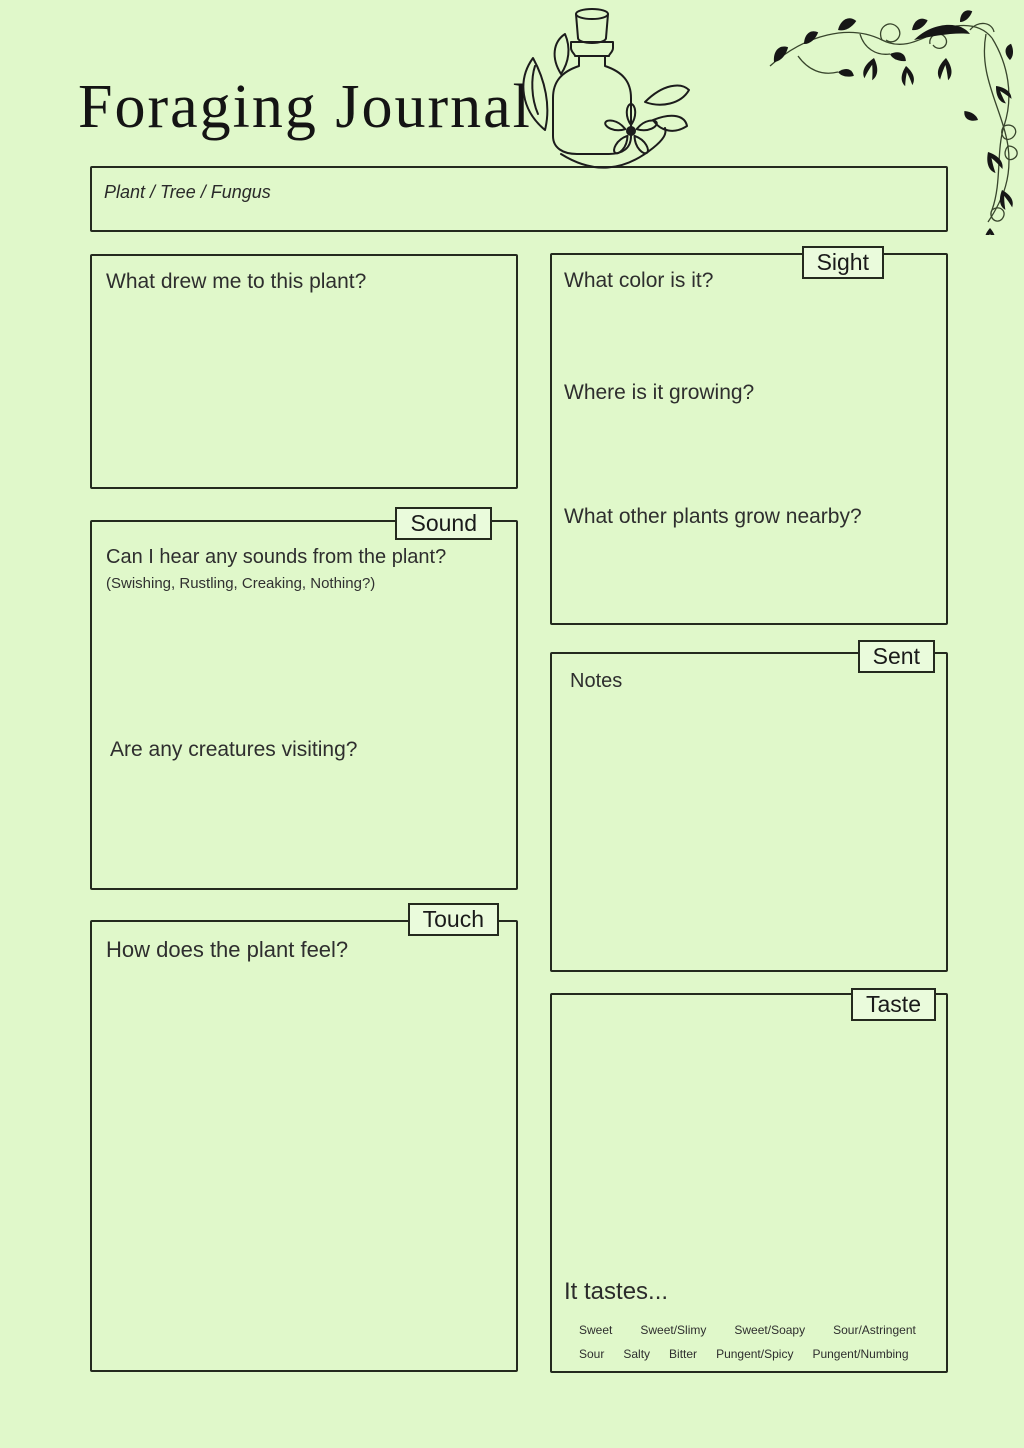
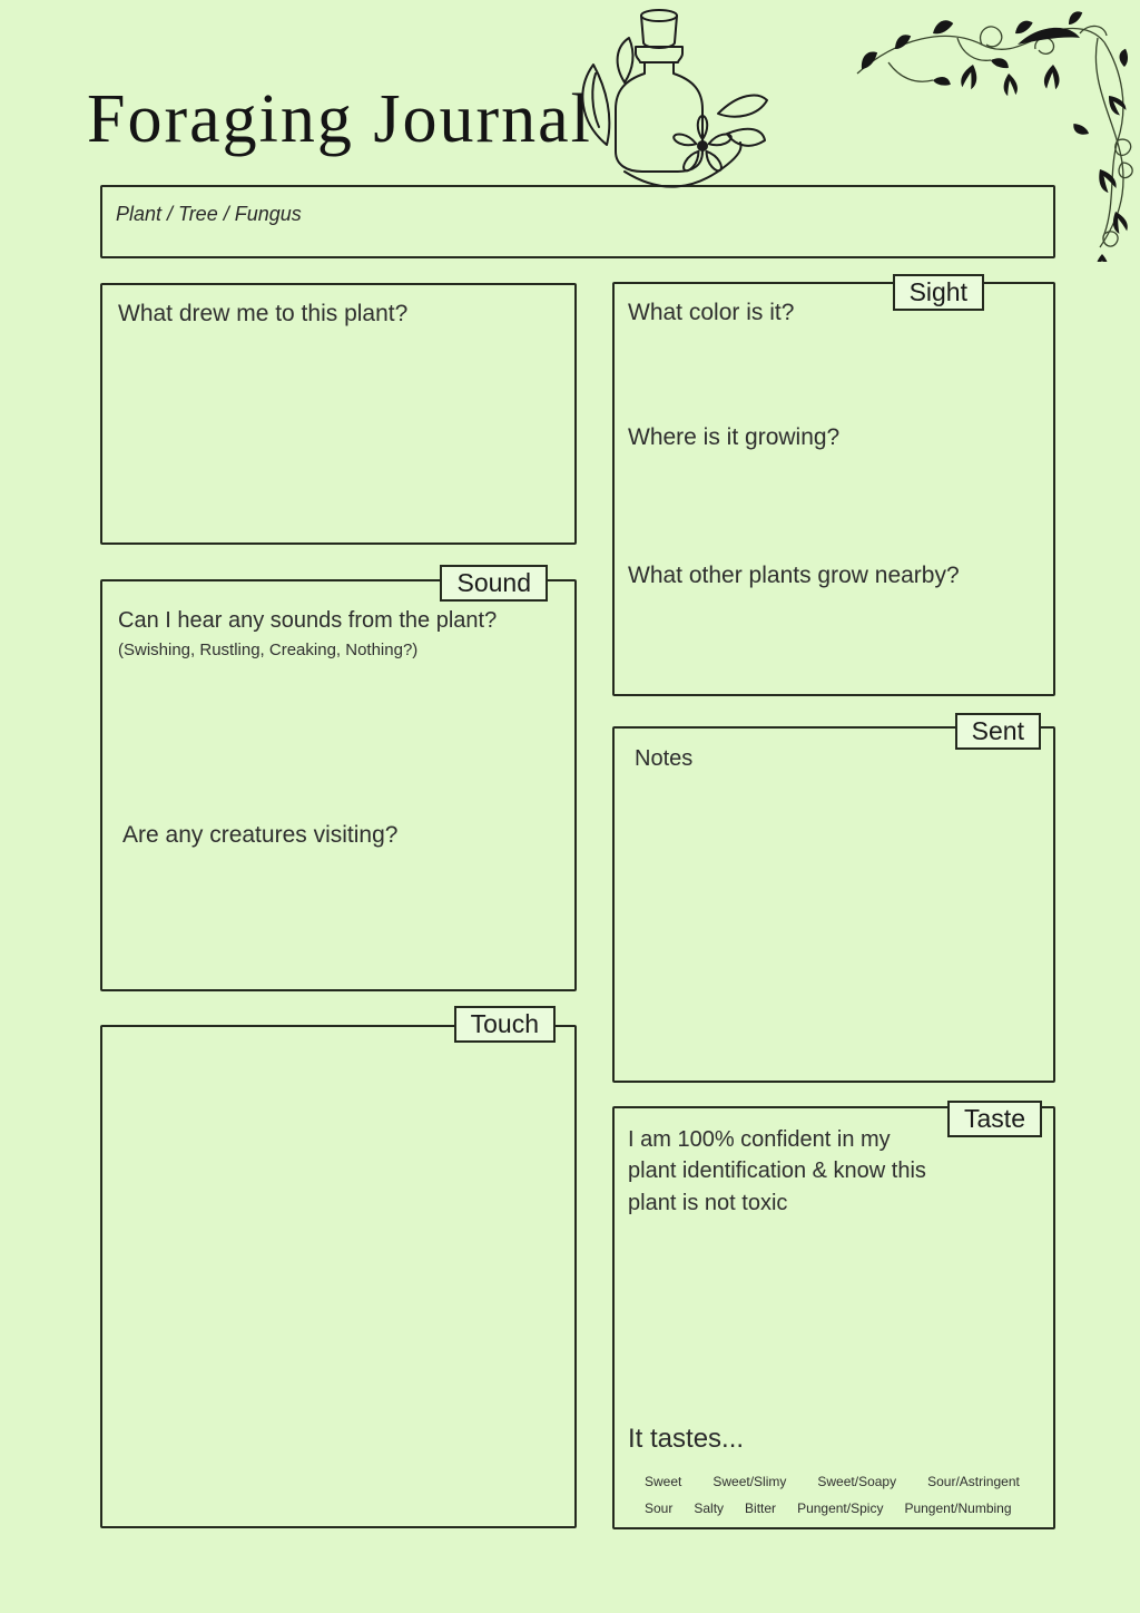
  Foraging Journal
  Plant / Tree / Fungus
  What drew me to this plant?
  Sound
  Can I hear any sounds from the plant?
  (Swishing, Rustling, Creaking, Nothing?)
  Are any creatures visiting?
  Touch
- How does the plant feel?
  Sight
  What color is it?
  Where is it growing?
  What other plants grow nearby?
  Sent
  Notes
  Taste
+ I am 100% confident in my
+ plant identification & know this
+ plant is not toxic
  It tastes...
  Sweet
  Sweet/Slimy
  Sweet/Soapy
  Sour/Astringent
  Sour
  Salty
  Bitter
  Pungent/Spicy
  Pungent/Numbing
